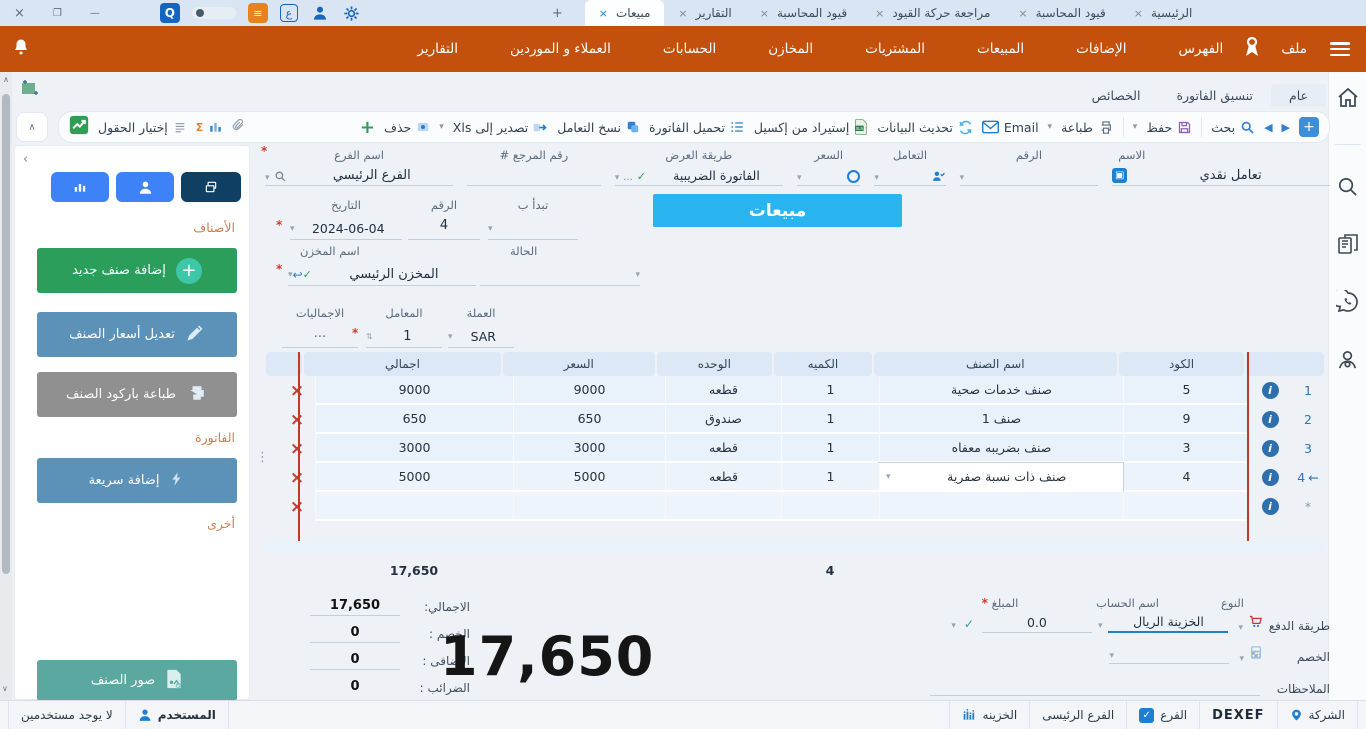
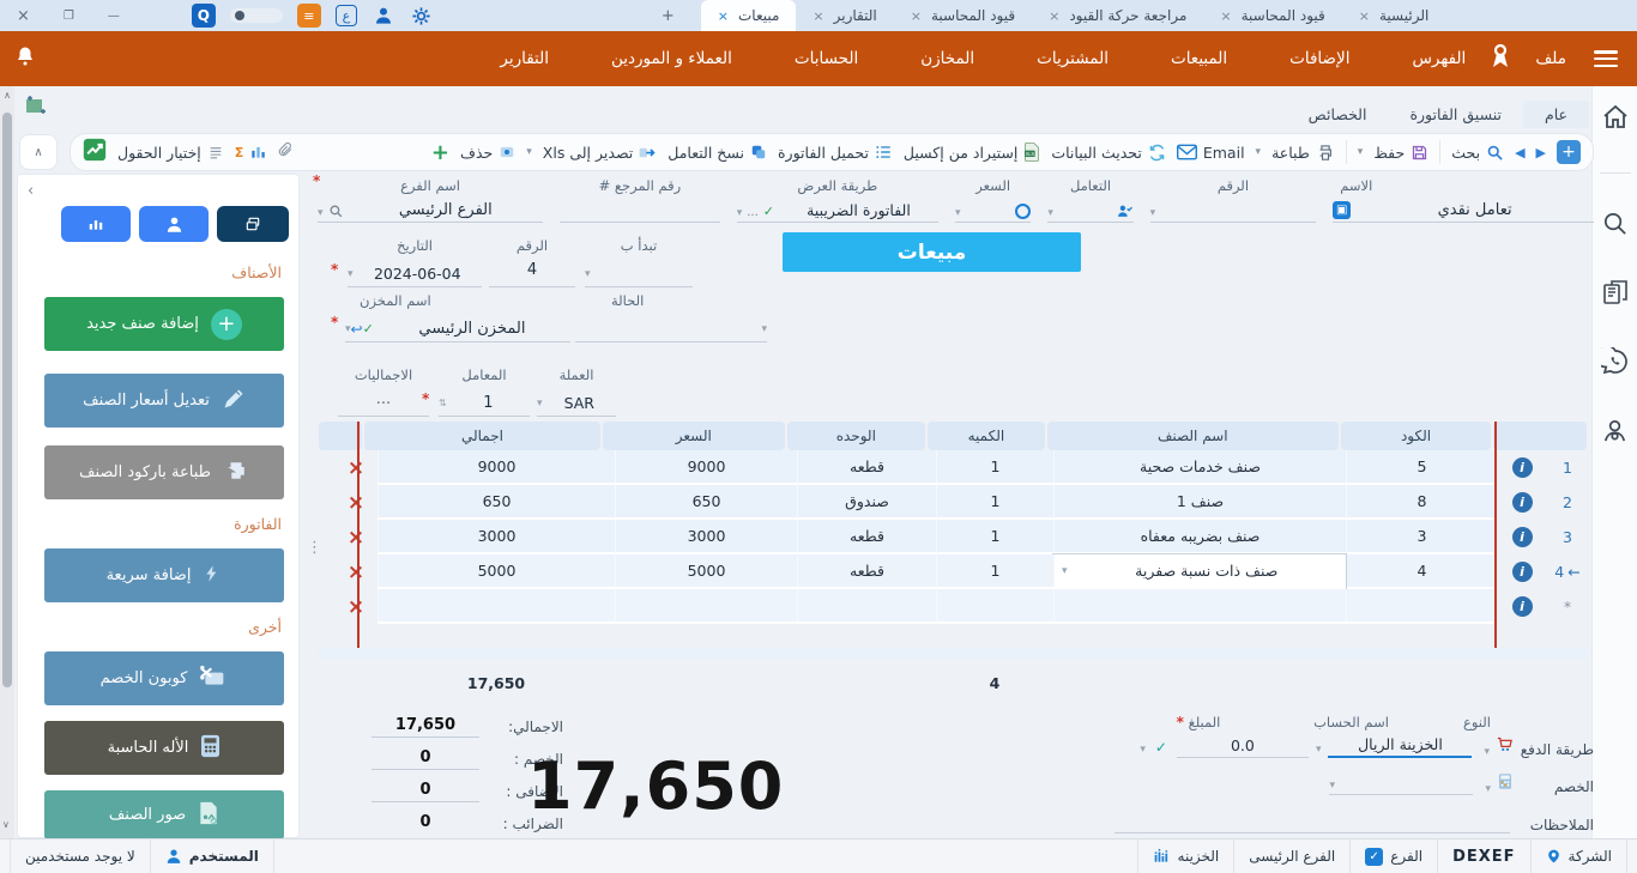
  ×
  ❐
  —
  Q
  ≡
  ع
  +
  ×
  مبيعات
  ×
  التقارير
  ×
  قيود المحاسبة
  ×
  مراجعة حركة القيود
  ×
  قيود المحاسبة
  ×
  الرئيسية
  ملف
  الفهرس
  الإضافات
  المبيعات
  المشتريات
  المخازن
  الحسابات
  العملاء و الموردين
  التقارير
  ∧
  ∨
  عام
  تنسيق الفاتورة
  الخصائص
  ∧
  +
  ▶
  ◀
  بحث
  حفظ
  ▾
  طباعة
  ▾
  Email
  تحديث البيانات
  إستيراد من إكسيل
  تحميل الفاتورة
  نسخ التعامل
  تصدير إلى Xls
  ▾
  حذف
  +
  Σ
  إختيار الحقول
  الاسم
  تعامل نقدي
  ▣
  الرقم
  ▾
  التعامل
  ▾
  السعر
  ▾
  طريقة العرض
  الفاتورة الضريبية
  ✓
  ...
  ▾
  رقم المرجع #
  *
  اسم الفرع
  الفرع الرئيسي
  ▾
  مبيعات
  تبدأ ب
  ▾
  الرقم
  4
  التاريخ
  ▾
  2024-06-04
  *
  الحالة
  ▾
  اسم المخزن
  ▾
  ↩
  ✓
  المخزن الرئيسي
  *
  العملة
  ▾
  SAR
  المعامل
  ⇅
  1
  *
  الاجماليات
  ...
  الكود
  اسم الصنف
  الكميه
  الوحده
  السعر
  اجمالي
  1
  i
  5
  صنف خدمات صحية
  1
  قطعه
  9000
  9000
  ×
  2
  i
- 9
+ 8
  صنف 1
  1
  صندوق
  650
  650
  ×
  3
  i
  3
  صنف بضريبه معفاه
  1
  قطعه
  3000
  3000
  ×
  ←
  4
  i
  4
  صنف ذات نسبة صفرية
  ▾
  1
  قطعه
  5000
  5000
  ×
  *
  i
  ×
  ⋮
  4
  17,650
  النوع
  اسم الحساب
  المبلغ *
  طريقة الدفع
  ▾
  الخزينة الريال
  ▾
  0.0
  ✓
  ▾
  الخصم
  ▾
  ▾
  الملاحظات
  الاجمالي:
  17,650
  الخصم :
  0
  الضافى :
  0
  الضرائب :
  0
  17,650
  ‹
  الأصناف
  +
  إضافة صنف جديد
  تعديل أسعار الصنف
  طباعة باركود الصنف
  الفاتورة
  إضافة سريعة
  أخرى
+ كوبون الخصم
+ الأله الحاسبة
  صور الصنف
  لا يوجد مستخدمين
  المستخدم
  الخزينه
  الفرع الرئيسى
  ✓
  الفرع
  DEXEF
  الشركة
